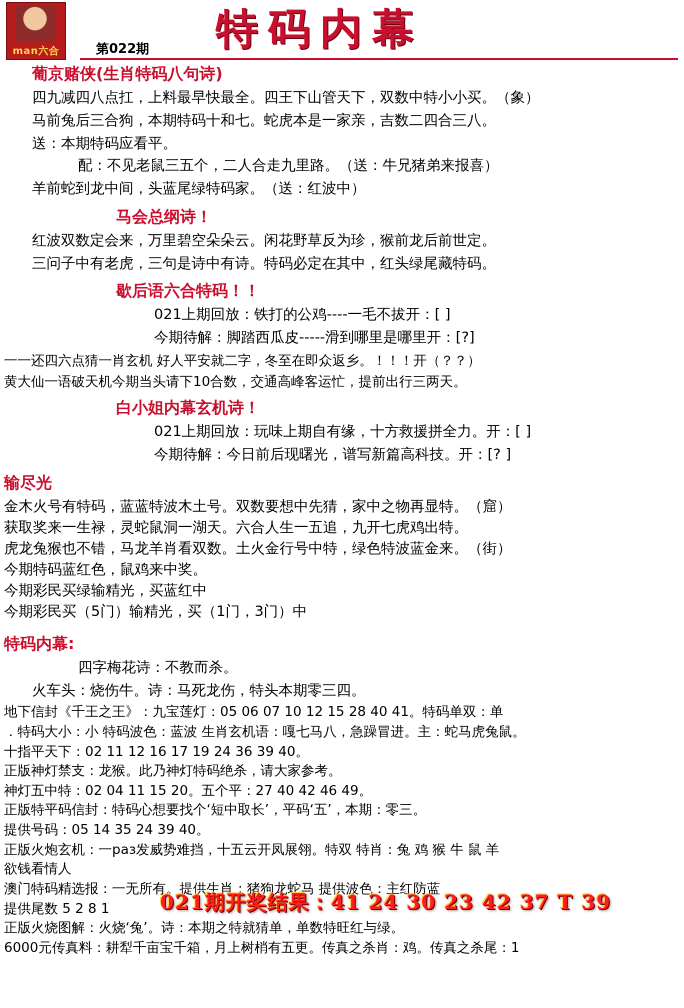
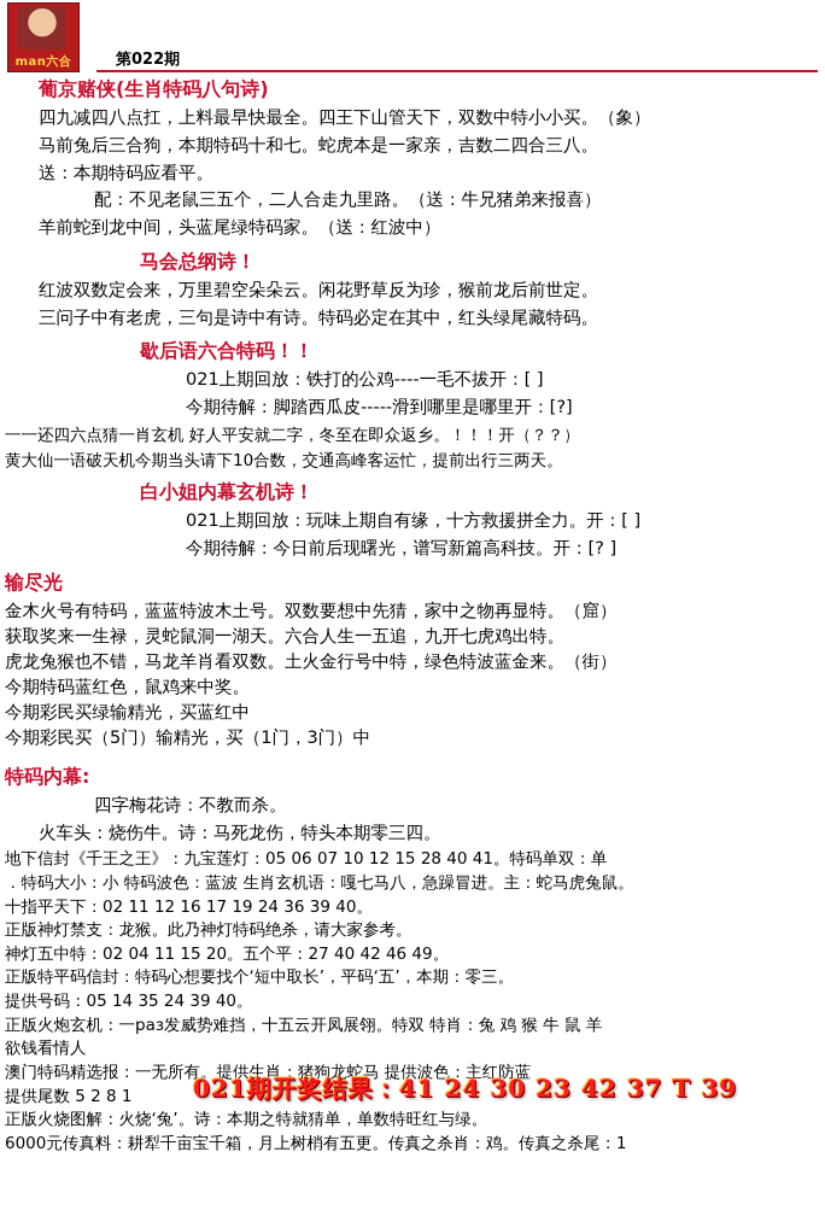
  man六合
  第022期
- 特码内幕
  葡京赌侠(生肖特码八句诗)
  四九减四八点扛，上料最早快最全。四王下山管天下，双数中特小小买。（象）
  马前兔后三合狗，本期特码十和七。蛇虎本是一家亲，吉数二四合三八。
  送：本期特码应看平。
  配：不见老鼠三五个，二人合走九里路。（送：牛兄猪弟来报喜）
  羊前蛇到龙中间，头蓝尾绿特码家。（送：红波中）
  马会总纲诗！
  红波双数定会来，万里碧空朵朵云。闲花野草反为珍，猴前龙后前世定。
  三问子中有老虎，三句是诗中有诗。特码必定在其中，红头绿尾藏特码。
  歇后语六合特码！！
  021上期回放：铁打的公鸡----一毛不拔开：[ ]
  今期待解：脚踏西瓜皮-----滑到哪里是哪里开：[?]
  一一还四六点猜一肖玄机 好人平安就二字，冬至在即众返乡。！！！开（？？）
  黄大仙一语破天机今期当头请下10合数，交通高峰客运忙，提前出行三两天。
  白小姐内幕玄机诗！
  021上期回放：玩味上期自有缘，十方救援拼全力。开：[ ]
  今期待解：今日前后现曙光，谱写新篇高科技。开：[? ]
  输尽光
  金木火号有特码，蓝蓝特波木土号。双数要想中先猜，家中之物再显特。（窟）
  获取奖来一生禄，灵蛇鼠洞一湖天。六合人生一五追，九开七虎鸡出特。
  虎龙兔猴也不错，马龙羊肖看双数。土火金行号中特，绿色特波蓝金来。（街）
  今期特码蓝红色，鼠鸡来中奖。
  今期彩民买绿输精光，买蓝红中
  今期彩民买（5门）输精光，买（1门，3门）中
  特码内幕:
  四字梅花诗：不教而杀。
  火车头：烧伤牛。诗：马死龙伤，特头本期零三四。
  地下信封《千王之王》：九宝莲灯：05 06 07 10 12 15 28 40 41。特码单双：单
  ．特码大小：小 特码波色：蓝波 生肖玄机语：嘎七马八，急躁冒进。主：蛇马虎兔鼠。
  十指平天下：02 11 12 16 17 19 24 36 39 40。
  正版神灯禁支：龙猴。此乃神灯特码绝杀，请大家参考。
  神灯五中特：02 04 11 15 20。五个平：27 40 42 46 49。
  正版特平码信封：特码心想要找个‘短中取长’，平码‘五’，本期：零三。
  提供号码：05 14 35 24 39 40。
  正版火炮玄机：一раз发威势难挡，十五云开凤展翎。特双 特肖：兔 鸡 猴 牛 鼠 羊
  欲钱看情人
  澳门特码精选报：一无所有。提供生肖：猪狗龙蛇马 提供波色：主红防蓝
  提供尾数 5 2 8 1
  正版火烧图解：火烧‘兔’。诗：本期之特就猜单，单数特旺红与绿。
  6000元传真料：耕犁千亩宝千箱，月上树梢有五更。传真之杀肖：鸡。传真之杀尾：1
  021期开奖结果：41 24 30 23 42 37 T 39
